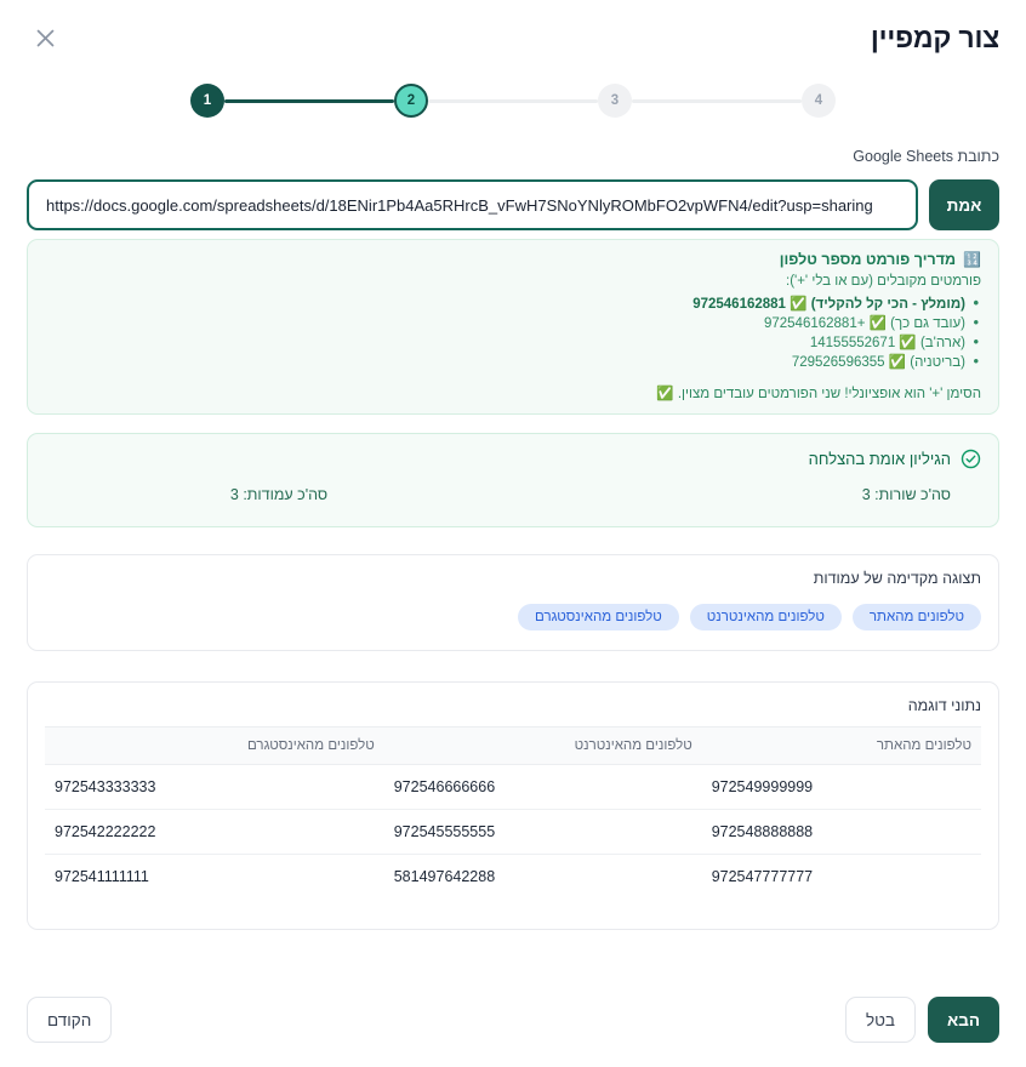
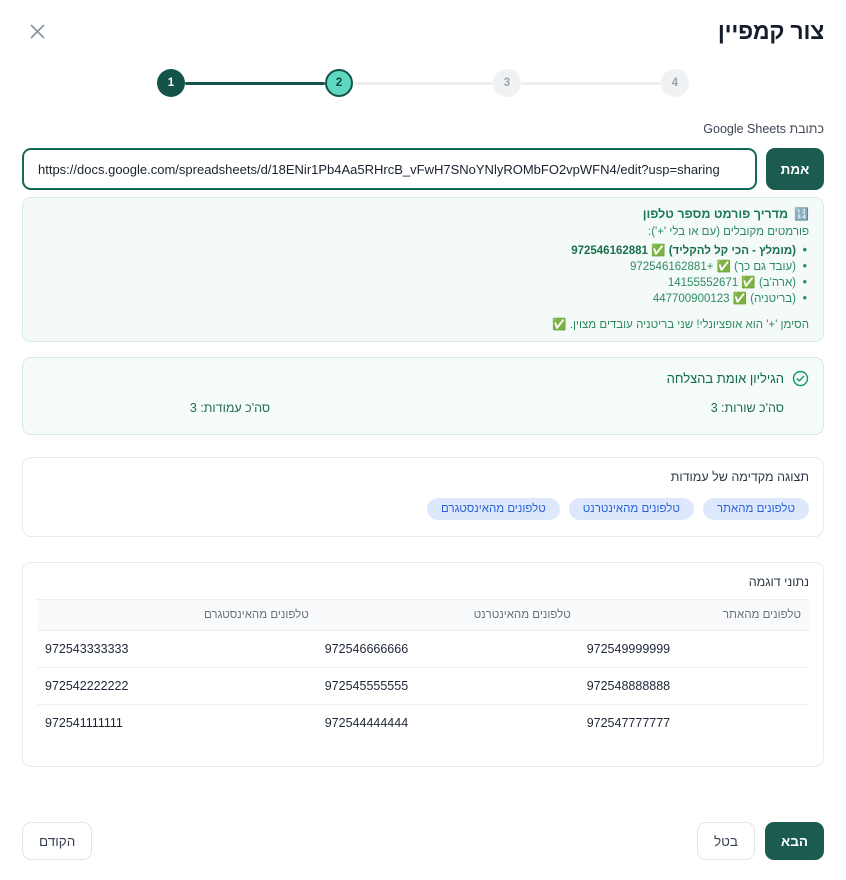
  צור קמפיין
  4
  3
  2
  1
  כתובת Google Sheets
  https://docs.google.com/spreadsheets/d/18ENir1Pb4Aa5RHrcB_vFwH7SNoYNlyROMbFO2vpWFN4/edit?usp=sharing
  אמת
  🔢
  מדריך פורמט מספר טלפון
  פורמטים מקובלים (עם או בלי '+'):
  (מומלץ - הכי קל להקליד) ✅ 972546162881
  (עובד גם כך) ✅ +972546162881
  (ארה'ב) ✅ 14155552671
- (בריטניה) ✅ 729526596355
+ (בריטניה) ✅ 447700900123
- הסימן '+' הוא אופציונלי! שני הפורמטים עובדים מצוין. ✅
+ הסימן '+' הוא אופציונלי! שני בריטניה עובדים מצוין. ✅
  הגיליון אומת בהצלחה
  סה'כ שורות: 3
  סה'כ עמודות: 3
  תצוגה מקדימה של עמודות
  טלפונים מהאתר
  טלפונים מהאינטרנט
  טלפונים מהאינסטגרם
  נתוני דוגמה
  טלפונים מהאתר	טלפונים מהאינטרנט	טלפונים מהאינסטגרם
  972549999999	972546666666	972543333333
  972548888888	972545555555	972542222222
- 972547777777	581497642288	972541111111
+ 972547777777	972544444444	972541111111
  הבא
  בטל
  הקודם
